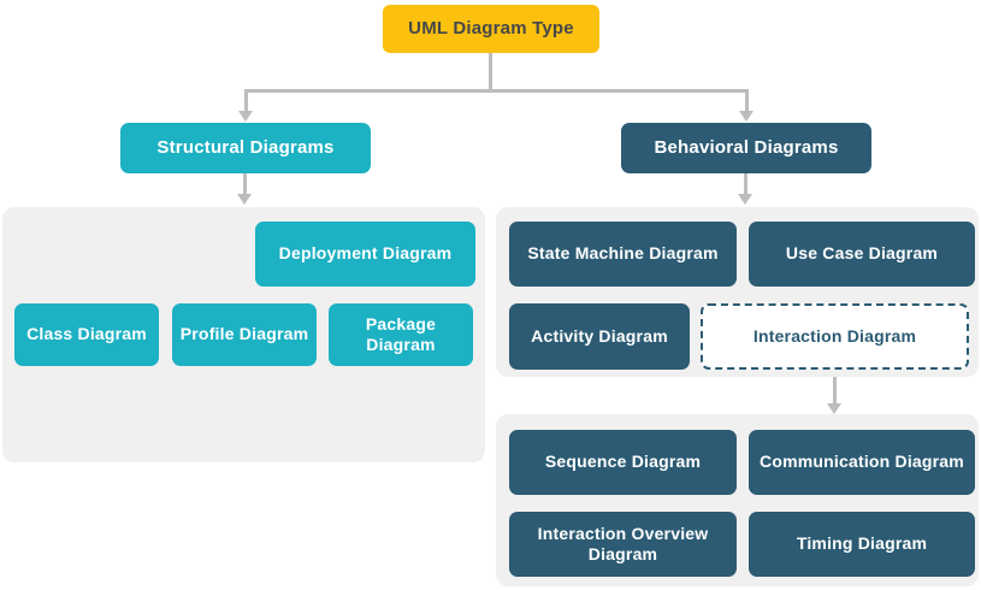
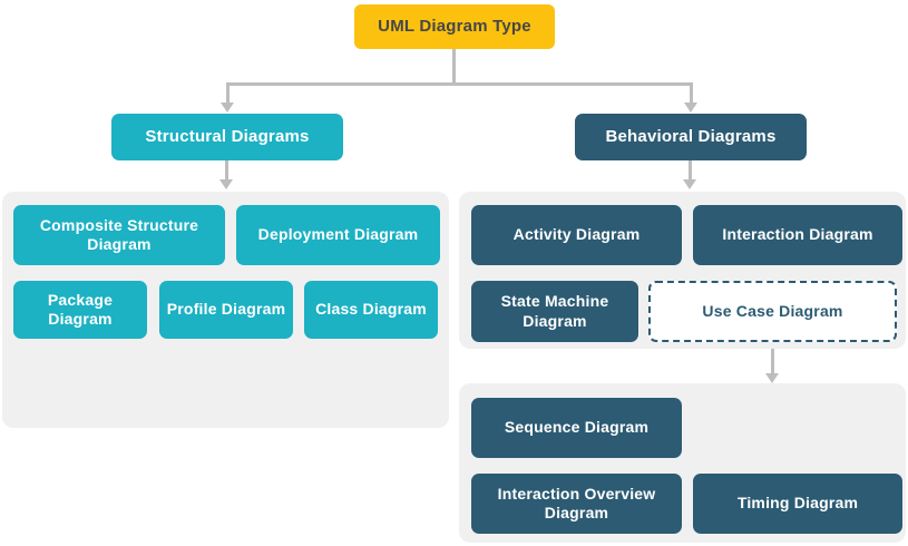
  UML Diagram Type
  Structural Diagrams
  Behavioral Diagrams
+ Composite Structure Diagram
  Deployment Diagram
- Class Diagram
+ Package Diagram
  Profile Diagram
- Package Diagram
+ Class Diagram
- State Machine Diagram
+ Activity Diagram
- Use Case Diagram
+ Interaction Diagram
- Activity Diagram
+ State Machine Diagram
- Interaction Diagram
+ Use Case Diagram
  Sequence Diagram
- Communication Diagram
  Interaction Overview Diagram
  Timing Diagram
